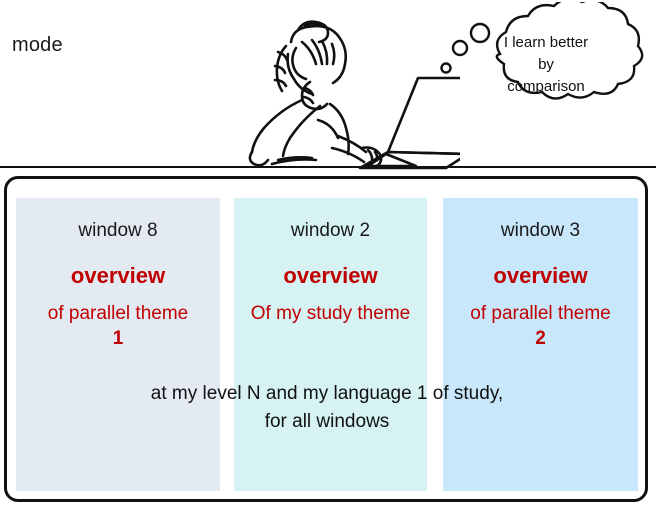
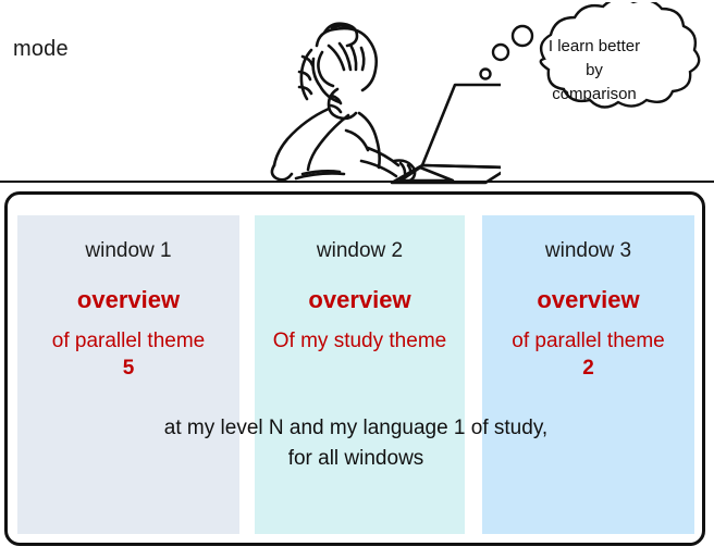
  mode
  I learn better
  by
  comparison
- window 8
+ window 1
  overview
  of parallel theme
- 1
+ 5
  window 2
  overview
  Of my study theme
  window 3
  overview
  of parallel theme
  2
  at my level N and my language 1 of study,
  for all windows
